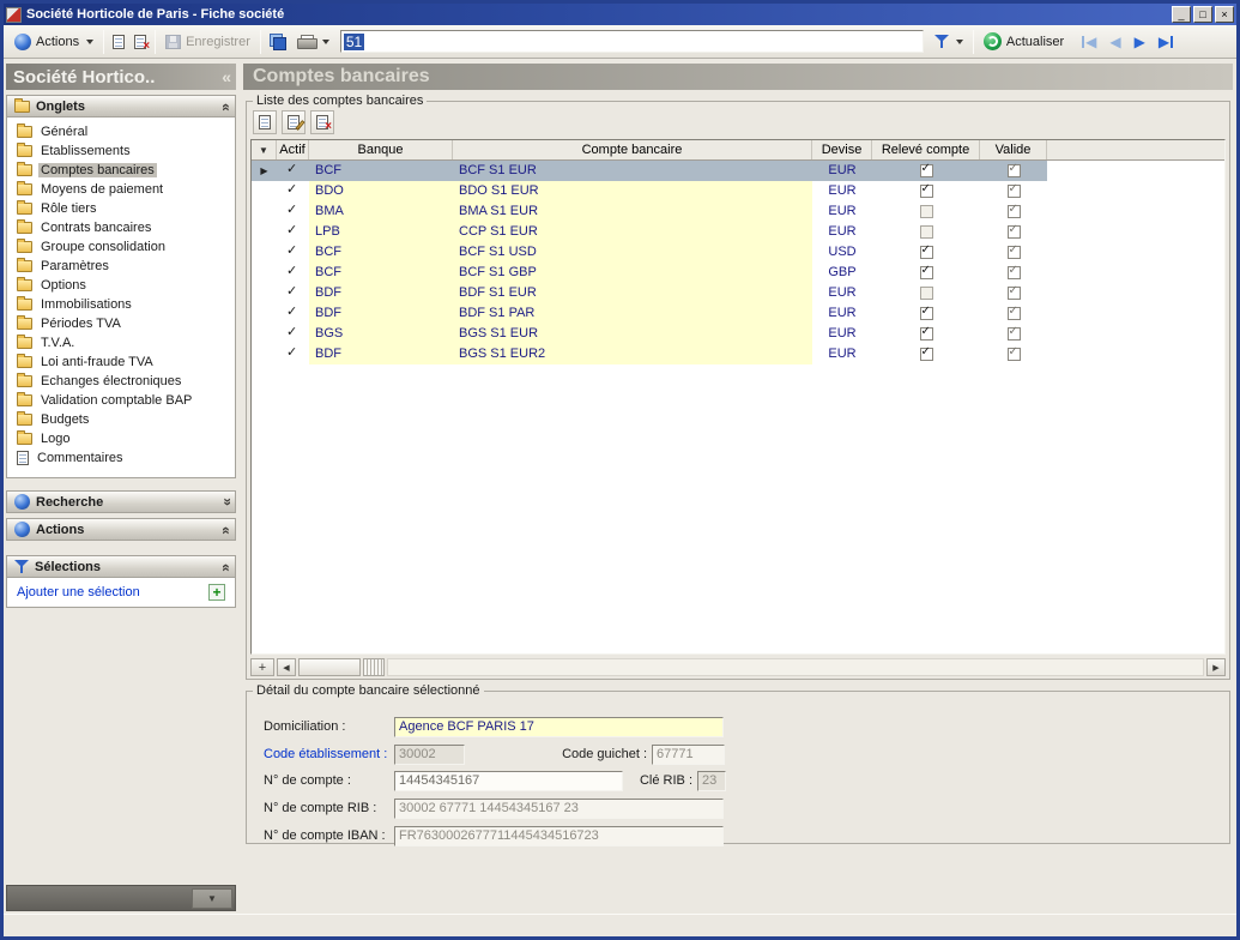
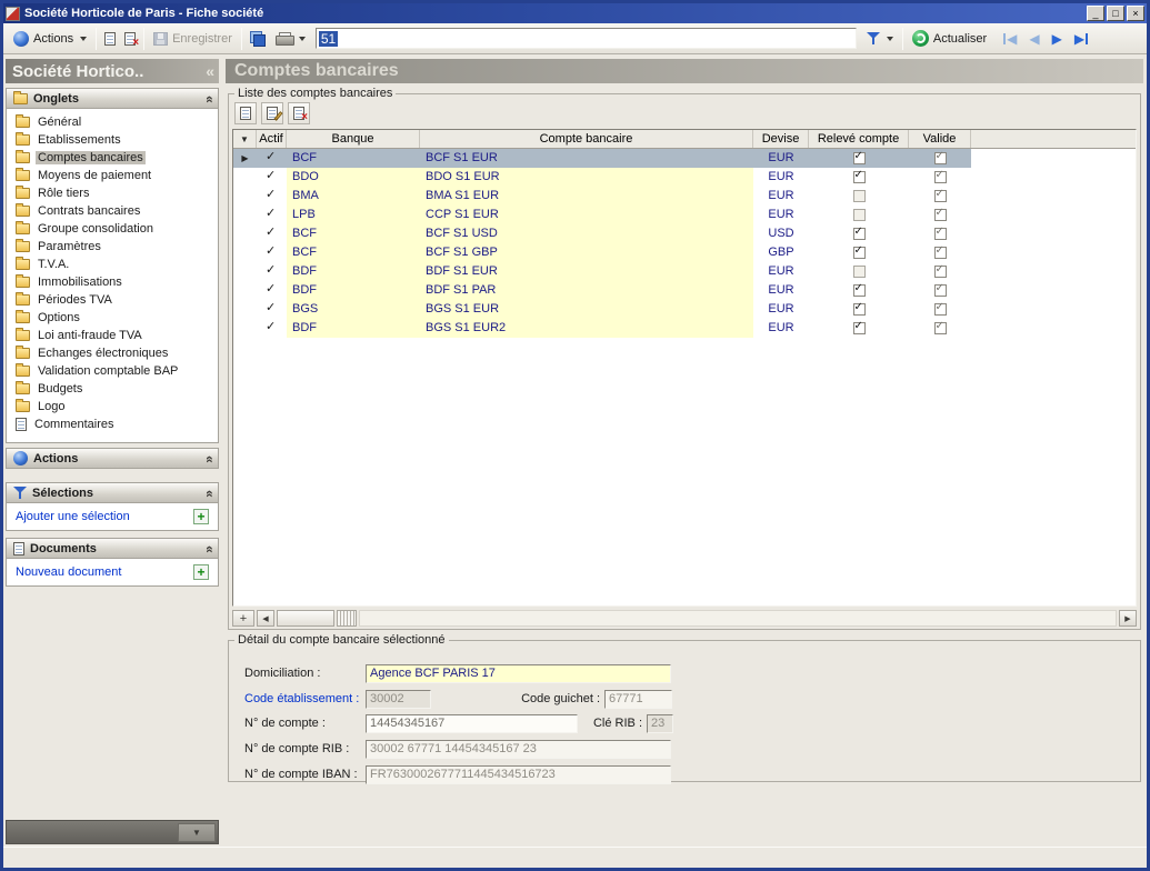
  Société Horticole de Paris - Fiche société
  _
  □
  ×
  Actions
  Enregistrer
  51
  Actualiser
  Société Hortico..
  «
  Onglets
  Général
  Etablissements
  Comptes bancaires
  Moyens de paiement
  Rôle tiers
  Contrats bancaires
  Groupe consolidation
  Paramètres
- Options
+ T.V.A.
  Immobilisations
  Périodes TVA
- T.V.A.
+ Options
  Loi anti-fraude TVA
  Echanges électroniques
  Validation comptable BAP
  Budgets
  Logo
  Commentaires
- Recherche
  Actions
  Sélections
  Ajouter une sélection
+ Documents
+ Nouveau document
  Comptes bancaires
  Liste des comptes bancaires
  Actif
  Banque
  Compte bancaire
  Devise
  Relevé compte
  Valide
  BCF
  BCF S1 EUR
  EUR
  BDO
  BDO S1 EUR
  EUR
  BMA
  BMA S1 EUR
  EUR
  LPB
  CCP S1 EUR
  EUR
  BCF
  BCF S1 USD
  USD
  BCF
  BCF S1 GBP
  GBP
  BDF
  BDF S1 EUR
  EUR
  BDF
  BDF S1 PAR
  EUR
  BGS
  BGS S1 EUR
  EUR
  BDF
  BGS S1 EUR2
  EUR
  Détail du compte bancaire sélectionné
  Domiciliation :
  Agence BCF PARIS 17
  Code établissement :
  30002
  Code guichet :
  67771
  N° de compte :
  14454345167
  Clé RIB :
  23
  N° de compte RIB :
  30002 67771 14454345167 23
  N° de compte IBAN :
  FR7630002677711445434516723
